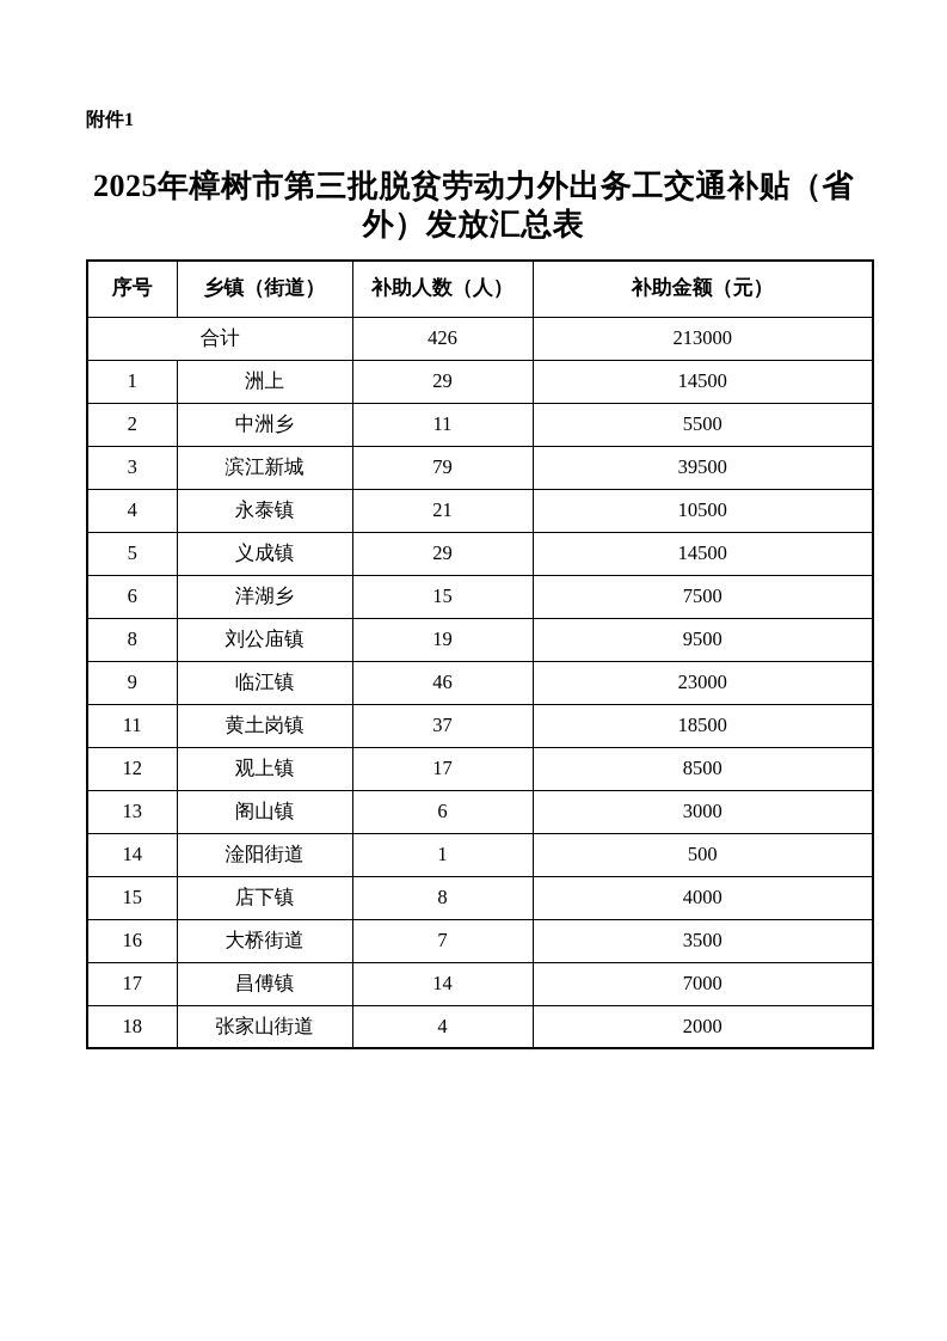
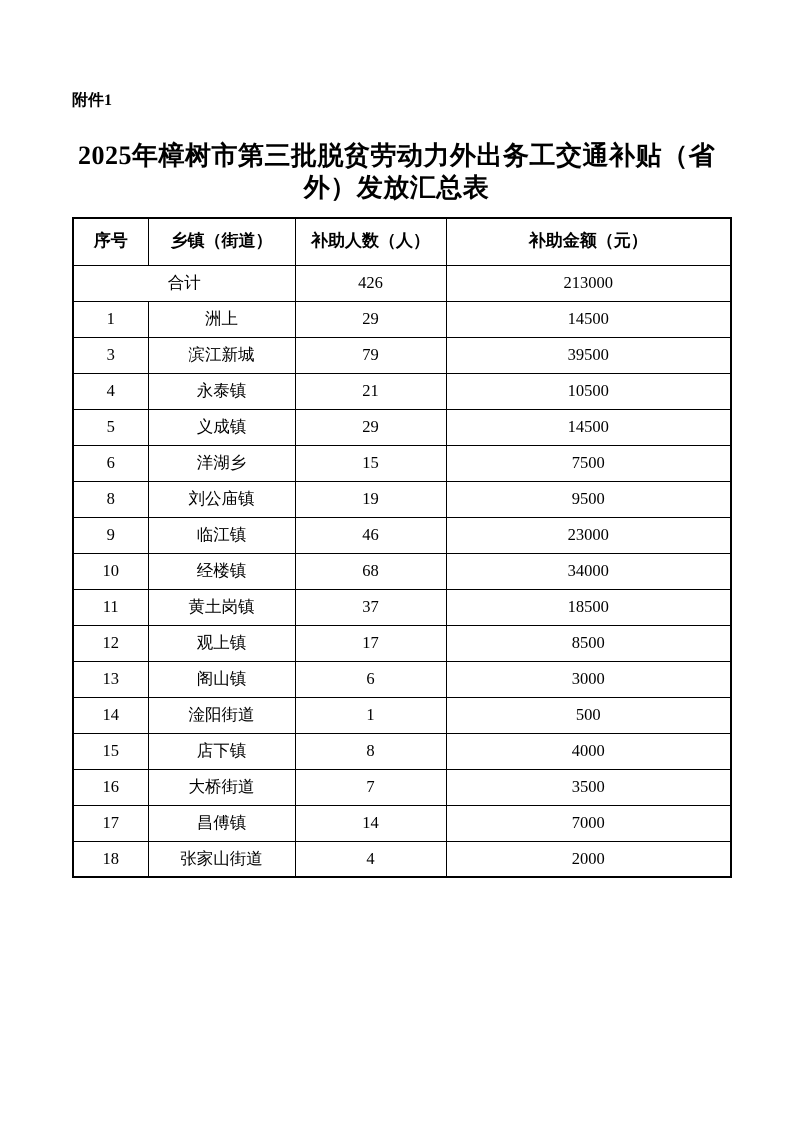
  附件1
  2025年樟树市第三批脱贫劳动力外出务工交通补贴（省
  外）发放汇总表
  序号	乡镇（街道）	补助人数（人）	补助金额（元）
  合计	426	213000
  1	洲上	29	14500
- 2	中洲乡	11	5500
  3	滨江新城	79	39500
  4	永泰镇	21	10500
  5	义成镇	29	14500
  6	洋湖乡	15	7500
  8	刘公庙镇	19	9500
  9	临江镇	46	23000
+ 10	经楼镇	68	34000
  11	黄土岗镇	37	18500
  12	观上镇	17	8500
  13	阁山镇	6	3000
  14	淦阳街道	1	500
  15	店下镇	8	4000
  16	大桥街道	7	3500
  17	昌傅镇	14	7000
  18	张家山街道	4	2000
